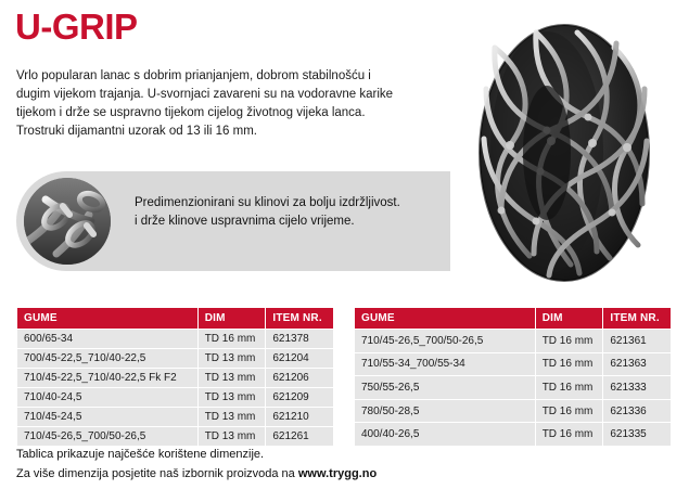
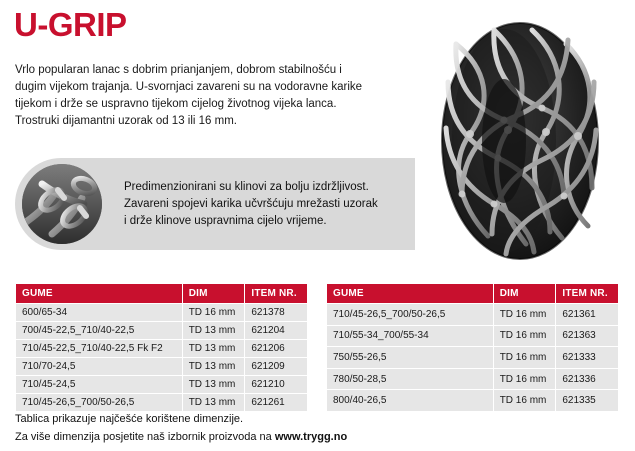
  U-GRIP
  Vrlo popularan lanac s dobrim prianjanjem, dobrom stabilnošću i
  dugim vijekom trajanja. U-svornjaci zavareni su na vodoravne karike
  tijekom i drže se uspravno tijekom cijelog životnog vijeka lanca.
  Trostruki dijamantni uzorak od 13 ili 16 mm.
  Predimenzionirani su klinovi za bolju izdržljivost.
+ Zavareni spojevi karika učvršćuju mrežasti uzorak
  i drže klinove uspravnima cijelo vrijeme.
  GUME	DIM	ITEM NR.
  600/65-34	TD 16 mm	621378
  700/45-22,5_710/40-22,5	TD 13 mm	621204
  710/45-22,5_710/40-22,5 Fk F2	TD 13 mm	621206
- 710/40-24,5	TD 13 mm	621209
+ 710/70-24,5	TD 13 mm	621209
  710/45-24,5	TD 13 mm	621210
  710/45-26,5_700/50-26,5	TD 13 mm	621261
  GUME	DIM	ITEM NR.
  710/45-26,5_700/50-26,5	TD 16 mm	621361
  710/55-34_700/55-34	TD 16 mm	621363
  750/55-26,5	TD 16 mm	621333
  780/50-28,5	TD 16 mm	621336
- 400/40-26,5	TD 16 mm	621335
+ 800/40-26,5	TD 16 mm	621335
  Tablica prikazuje najčešće korištene dimenzije.
  Za više dimenzija posjetite naš izbornik proizvoda na www.trygg.no
